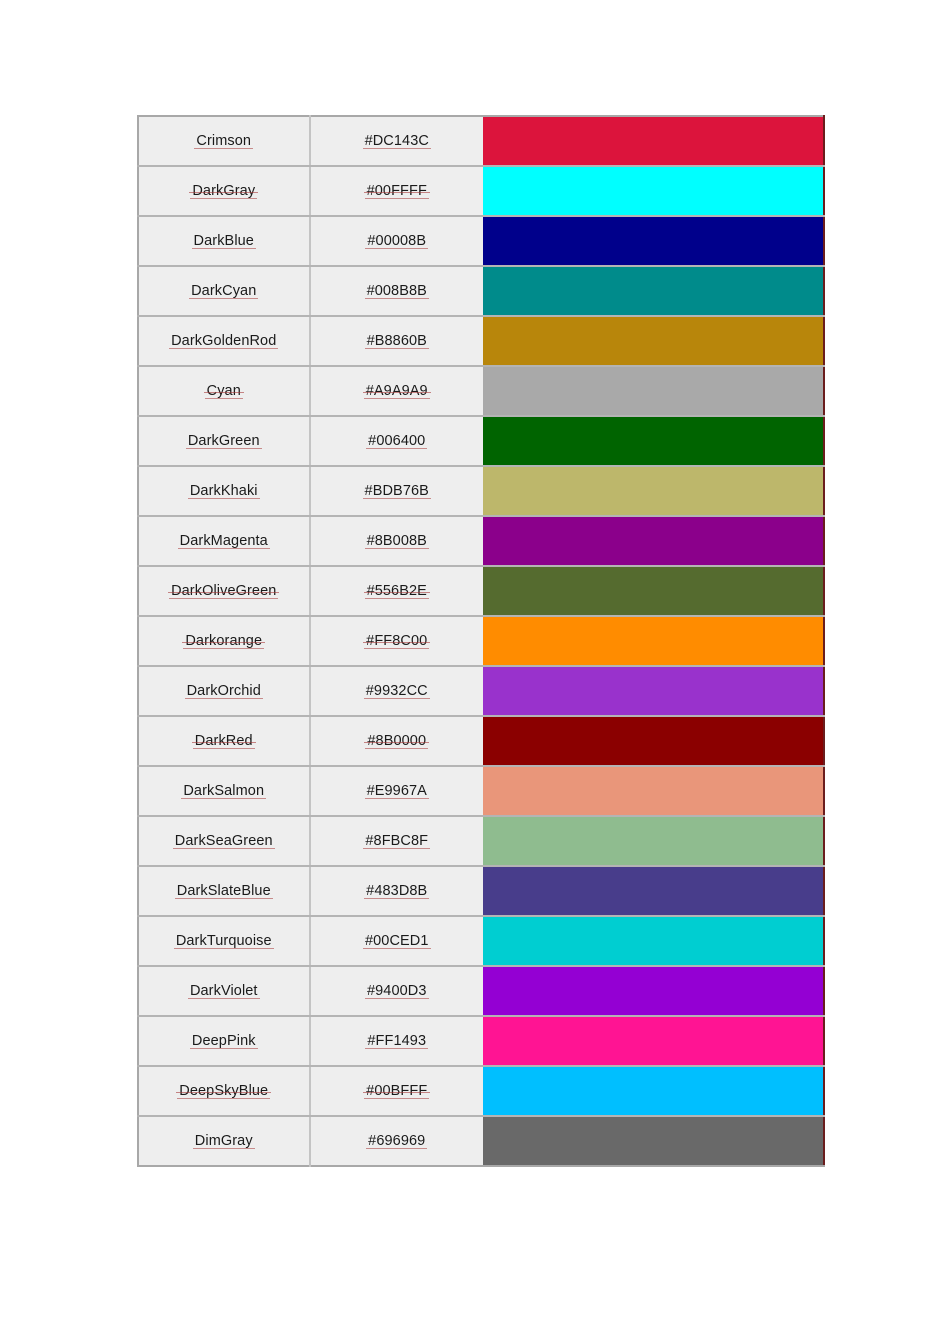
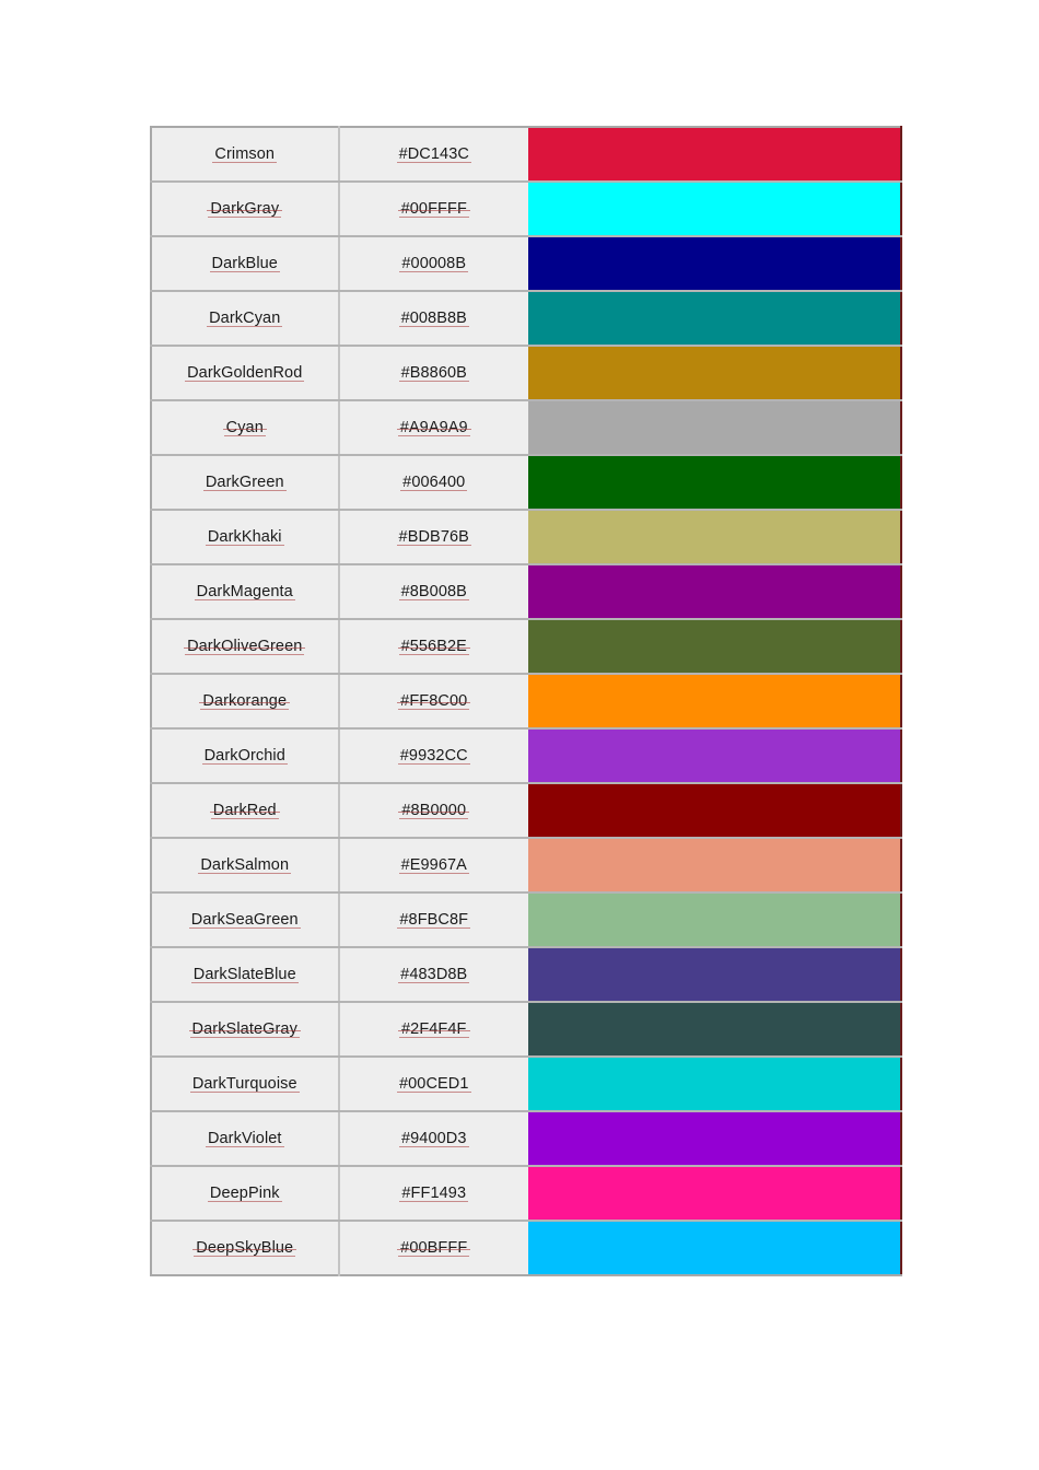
  Crimson	#DC143C
  DarkGray	#00FFFF
  DarkBlue	#00008B
  DarkCyan	#008B8B
  DarkGoldenRod	#B8860B
  Cyan	#A9A9A9
  DarkGreen	#006400
  DarkKhaki	#BDB76B
  DarkMagenta	#8B008B
  DarkOliveGreen	#556B2E
  Darkorange	#FF8C00
  DarkOrchid	#9932CC
  DarkRed	#8B0000
  DarkSalmon	#E9967A
  DarkSeaGreen	#8FBC8F
  DarkSlateBlue	#483D8B
+ DarkSlateGray	#2F4F4F
  DarkTurquoise	#00CED1
  DarkViolet	#9400D3
  DeepPink	#FF1493
  DeepSkyBlue	#00BFFF
- DimGray	#696969
